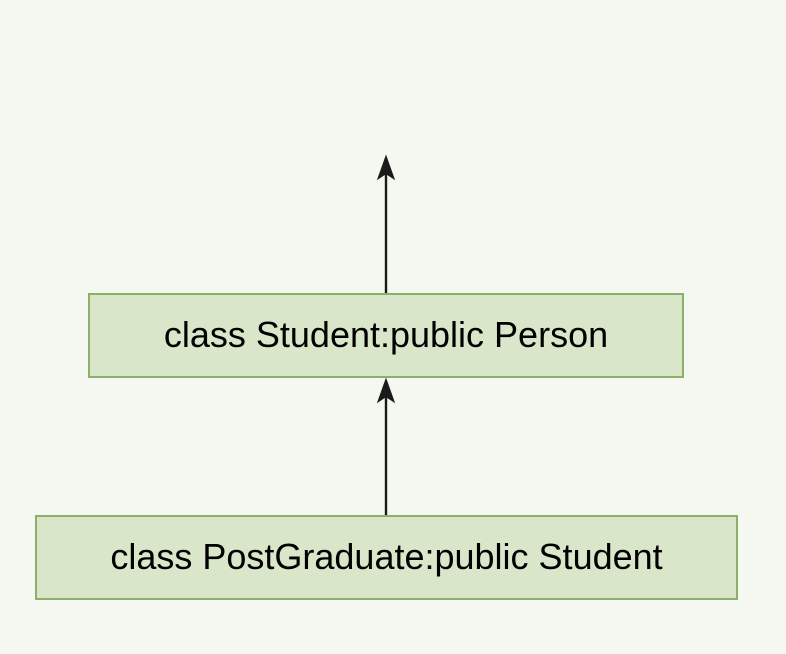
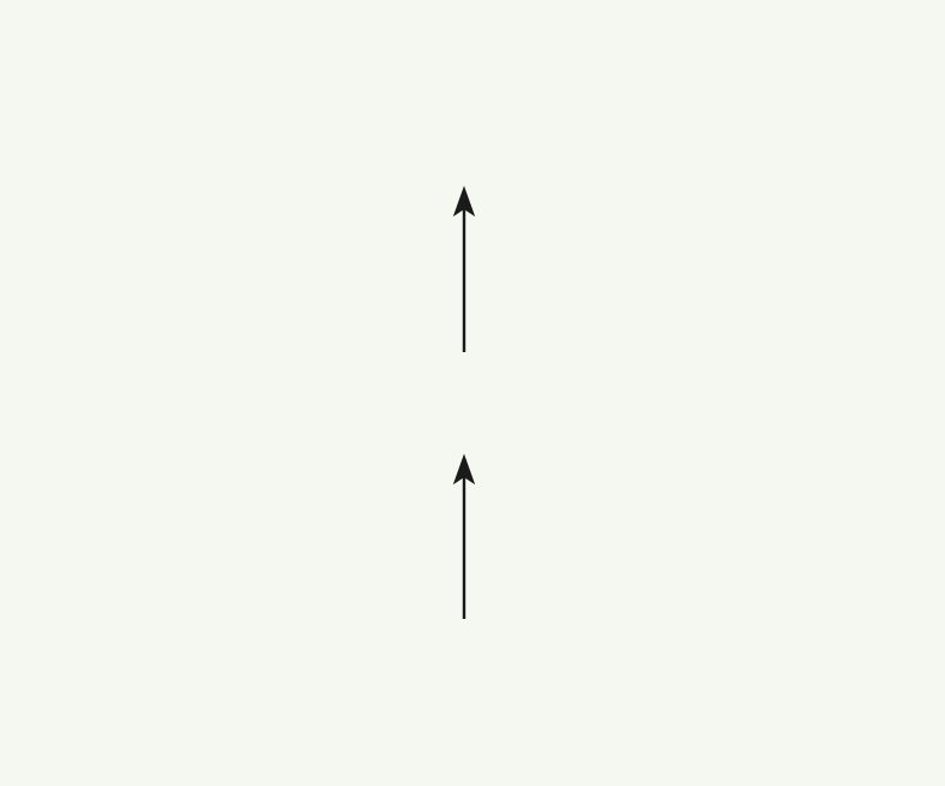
- class Student:public Person
- class PostGraduate:public Student
